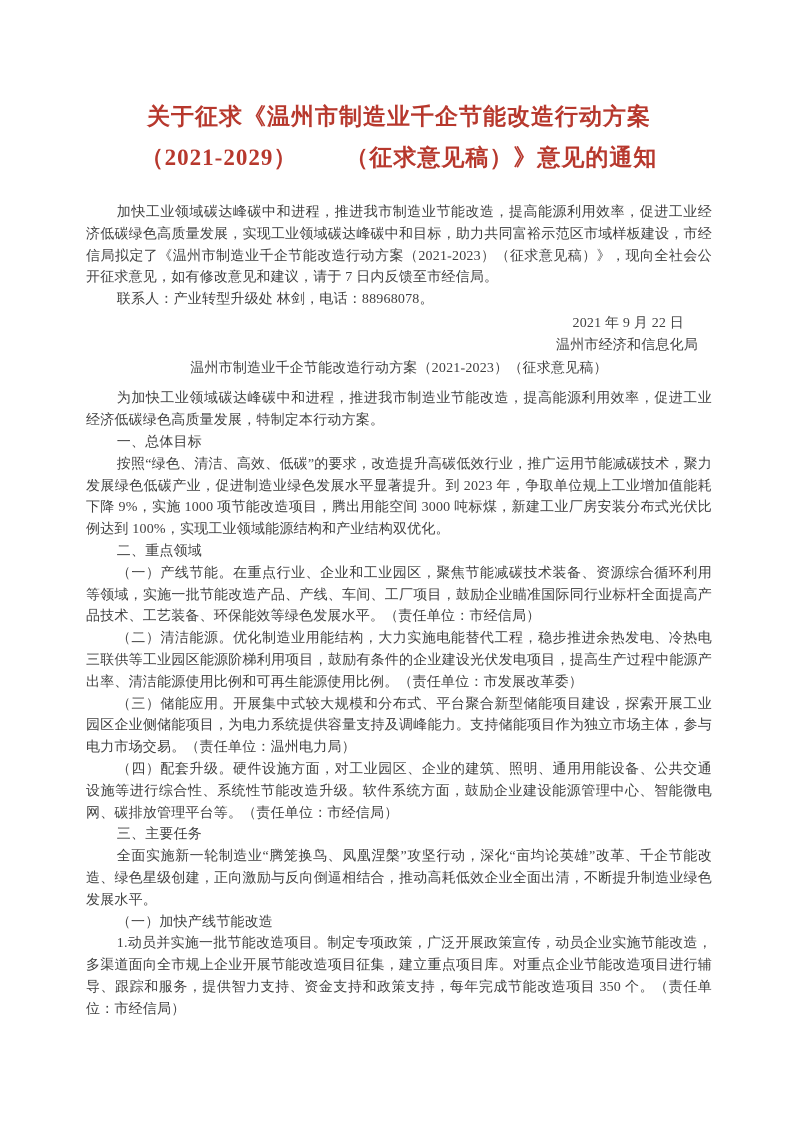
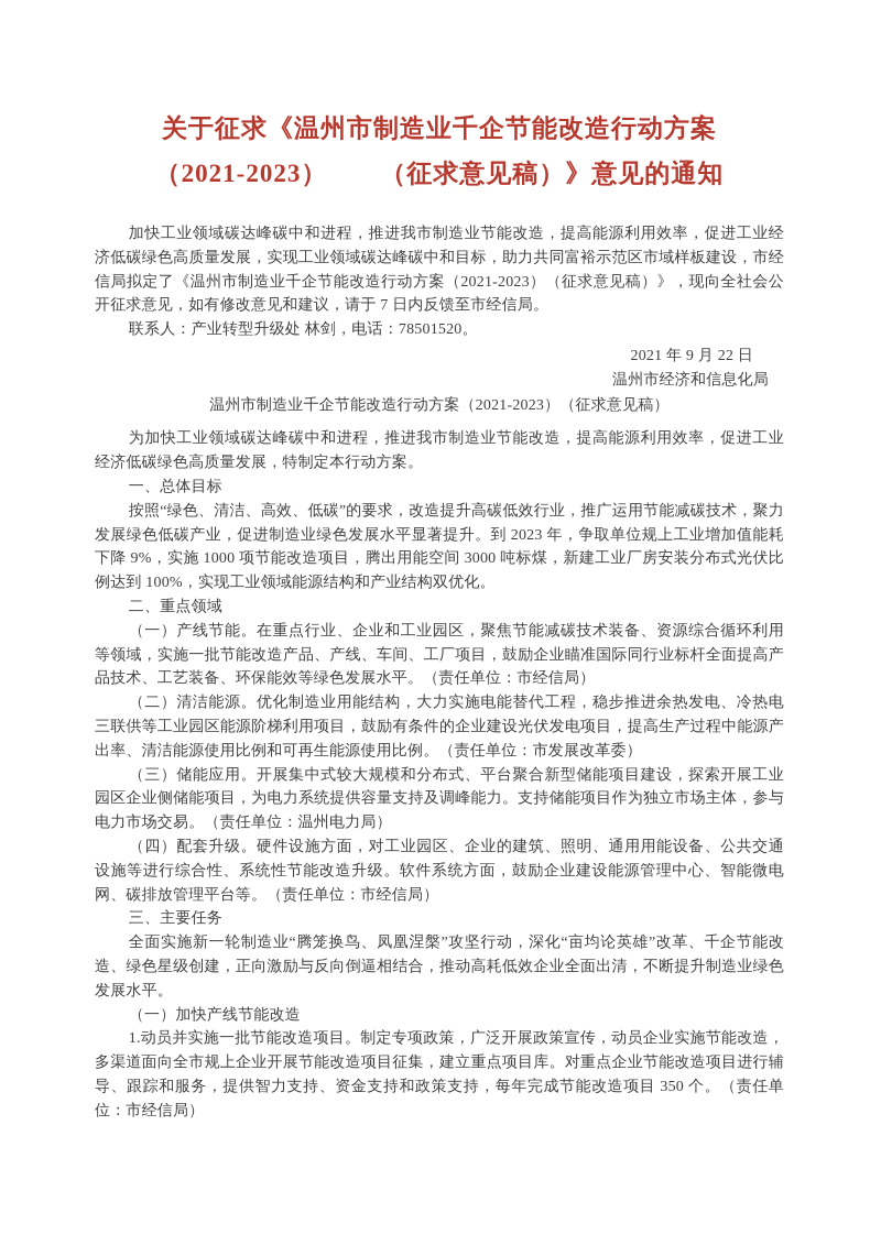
  关于征求《温州市制造业千企节能改造行动方案
- （2021-2029） （征求意见稿）》意见的通知
+ （2021-2023） （征求意见稿）》意见的通知
  加快工业领域碳达峰碳中和进程，推进我市制造业节能改造，提高能源利用效率，促进工业经济低碳绿色高质量发展，实现工业领域碳达峰碳中和目标，助力共同富裕示范区市域样板建设，市经信局拟定了《温州市制造业千企节能改造行动方案（2021-2023）（征求意见稿）》，现向全社会公开征求意见，如有修改意见和建议，请于 7 日内反馈至市经信局。
- 联系人：产业转型升级处 林剑，电话：88968078。
+ 联系人：产业转型升级处 林剑，电话：78501520。
  2021 年 9 月 22 日
  温州市经济和信息化局
  温州市制造业千企节能改造行动方案（2021-2023）（征求意见稿）
  为加快工业领域碳达峰碳中和进程，推进我市制造业节能改造，提高能源利用效率，促进工业经济低碳绿色高质量发展，特制定本行动方案。
  一、总体目标
  按照“绿色、清洁、高效、低碳”的要求，改造提升高碳低效行业，推广运用节能减碳技术，聚力发展绿色低碳产业，促进制造业绿色发展水平显著提升。到 2023 年，争取单位规上工业增加值能耗下降 9%，实施 1000 项节能改造项目，腾出用能空间 3000 吨标煤，新建工业厂房安装分布式光伏比例达到 100%，实现工业领域能源结构和产业结构双优化。
  二、重点领域
  （一）产线节能。在重点行业、企业和工业园区，聚焦节能减碳技术装备、资源综合循环利用等领域，实施一批节能改造产品、产线、车间、工厂项目，鼓励企业瞄准国际同行业标杆全面提高产品技术、工艺装备、环保能效等绿色发展水平。（责任单位：市经信局）
  （二）清洁能源。优化制造业用能结构，大力实施电能替代工程，稳步推进余热发电、冷热电三联供等工业园区能源阶梯利用项目，鼓励有条件的企业建设光伏发电项目，提高生产过程中能源产出率、清洁能源使用比例和可再生能源使用比例。（责任单位：市发展改革委）
  （三）储能应用。开展集中式较大规模和分布式、平台聚合新型储能项目建设，探索开展工业园区企业侧储能项目，为电力系统提供容量支持及调峰能力。支持储能项目作为独立市场主体，参与电力市场交易。（责任单位：温州电力局）
  （四）配套升级。硬件设施方面，对工业园区、企业的建筑、照明、通用用能设备、公共交通设施等进行综合性、系统性节能改造升级。软件系统方面，鼓励企业建设能源管理中心、智能微电网、碳排放管理平台等。（责任单位：市经信局）
  三、主要任务
  全面实施新一轮制造业“腾笼换鸟、凤凰涅槃”攻坚行动，深化“亩均论英雄”改革、千企节能改造、绿色星级创建，正向激励与反向倒逼相结合，推动高耗低效企业全面出清，不断提升制造业绿色发展水平。
  （一）加快产线节能改造
  1.动员并实施一批节能改造项目。制定专项政策，广泛开展政策宣传，动员企业实施节能改造，多渠道面向全市规上企业开展节能改造项目征集，建立重点项目库。对重点企业节能改造项目进行辅导、跟踪和服务，提供智力支持、资金支持和政策支持，每年完成节能改造项目 350 个。（责任单位：市经信局）
